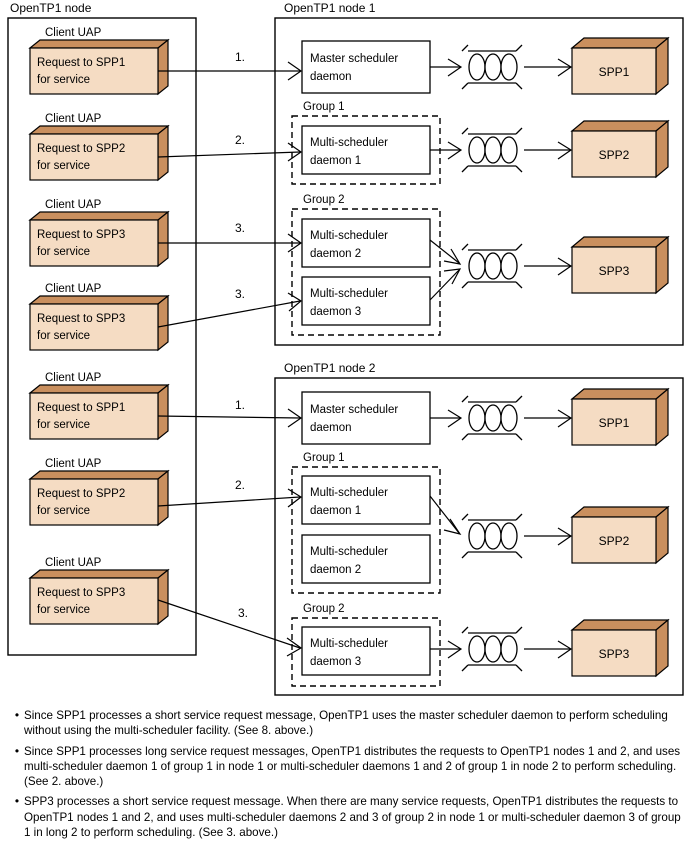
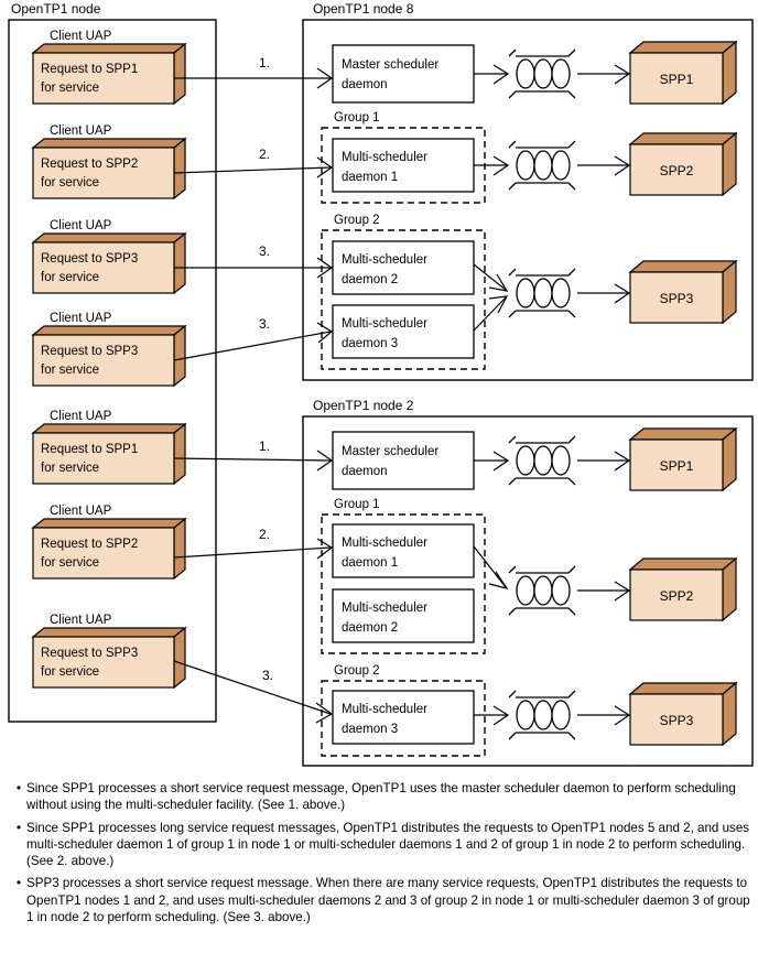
  OpenTP1 node
  Client UAP
  Request to SPP1
  for service
  Client UAP
  Request to SPP2
  for service
  Client UAP
  Request to SPP3
  for service
  Client UAP
  Request to SPP3
  for service
  Client UAP
  Request to SPP1
  for service
  Client UAP
  Request to SPP2
  for service
  Client UAP
  Request to SPP3
  for service
- OpenTP1 node 1
+ OpenTP1 node 8
  Master scheduler
  daemon
  Group 1
  Multi-scheduler
  daemon 1
  Group 2
  Multi-scheduler
  daemon 2
  Multi-scheduler
  daemon 3
  SPP1
  SPP2
  SPP3
  OpenTP1 node 2
  Master scheduler
  daemon
  Group 1
  Multi-scheduler
  daemon 1
  Multi-scheduler
  daemon 2
  Group 2
  Multi-scheduler
  daemon 3
  SPP1
  SPP2
  SPP3
  1.
  2.
  3.
  3.
  1.
  2.
  3.
  •
- Since SPP1 processes a short service request message, OpenTP1 uses the master scheduler daemon to perform scheduling without using the multi-scheduler facility. (See 8. above.)
+ Since SPP1 processes a short service request message, OpenTP1 uses the master scheduler daemon to perform scheduling without using the multi-scheduler facility. (See 1. above.)
  •
- Since SPP1 processes long service request messages, OpenTP1 distributes the requests to OpenTP1 nodes 1 and 2, and uses multi-scheduler daemon 1 of group 1 in node 1 or multi-scheduler daemons 1 and 2 of group 1 in node 2 to perform scheduling. (See 2. above.)
+ Since SPP1 processes long service request messages, OpenTP1 distributes the requests to OpenTP1 nodes 5 and 2, and uses multi-scheduler daemon 1 of group 1 in node 1 or multi-scheduler daemons 1 and 2 of group 1 in node 2 to perform scheduling. (See 2. above.)
  •
- SPP3 processes a short service request message. When there are many service requests, OpenTP1 distributes the requests to OpenTP1 nodes 1 and 2, and uses multi-scheduler daemons 2 and 3 of group 2 in node 1 or multi-scheduler daemon 3 of group 1 in long 2 to perform scheduling. (See 3. above.)
+ SPP3 processes a short service request message. When there are many service requests, OpenTP1 distributes the requests to OpenTP1 nodes 1 and 2, and uses multi-scheduler daemons 2 and 3 of group 2 in node 1 or multi-scheduler daemon 3 of group 1 in node 2 to perform scheduling. (See 3. above.)
